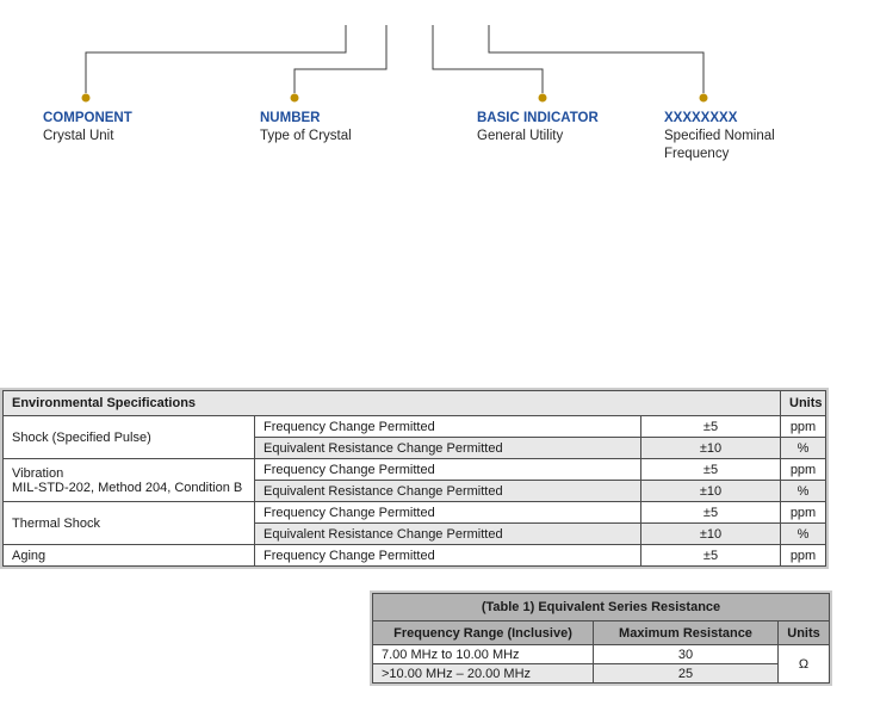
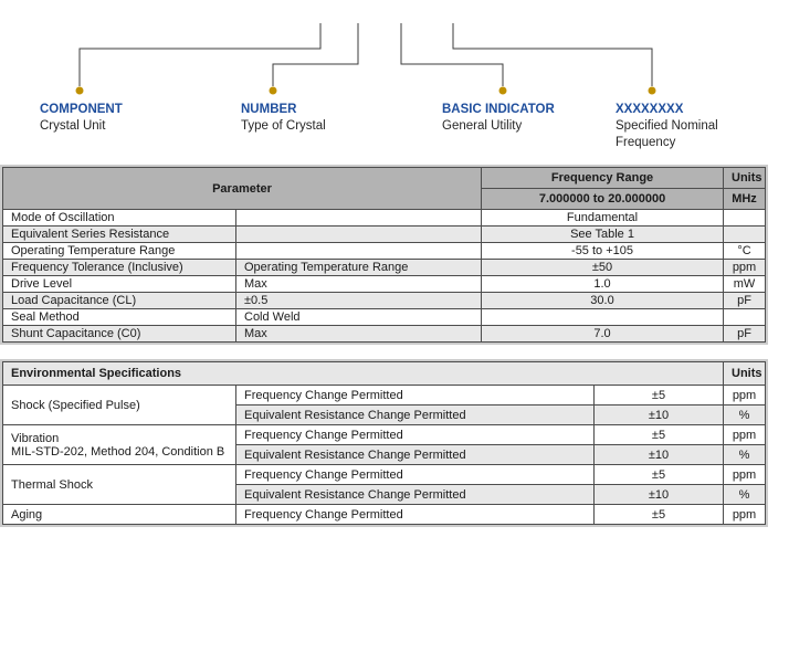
  COMPONENT
  Crystal Unit
  NUMBER
  Type of Crystal
  BASIC INDICATOR
  General Utility
  XXXXXXXX
  Specified Nominal Frequency
+ Parameter	Frequency Range	Units
+ 7.000000 to 20.000000	MHz
+ Mode of Oscillation		Fundamental
+ Equivalent Series Resistance		See Table 1
+ Operating Temperature Range		-55 to +105	°C
+ Frequency Tolerance (Inclusive)	Operating Temperature Range	±50	ppm
+ Drive Level	Max	1.0	mW
+ Load Capacitance (CL)	±0.5	30.0	pF
+ Seal Method	Cold Weld
+ Shunt Capacitance (C0)	Max	7.0	pF
  Environmental Specifications	Units
  Shock (Specified Pulse)	Frequency Change Permitted	±5	ppm
  Equivalent Resistance Change Permitted	±10	%
  Vibration MIL-STD-202, Method 204, Condition B	Frequency Change Permitted	±5	ppm
  Equivalent Resistance Change Permitted	±10	%
  Thermal Shock	Frequency Change Permitted	±5	ppm
  Equivalent Resistance Change Permitted	±10	%
  Aging	Frequency Change Permitted	±5	ppm
- (Table 1) Equivalent Series Resistance
- Frequency Range (Inclusive)	Maximum Resistance	Units
- 7.00 MHz to 10.00 MHz	30	Ω
- >10.00 MHz – 20.00 MHz	25
